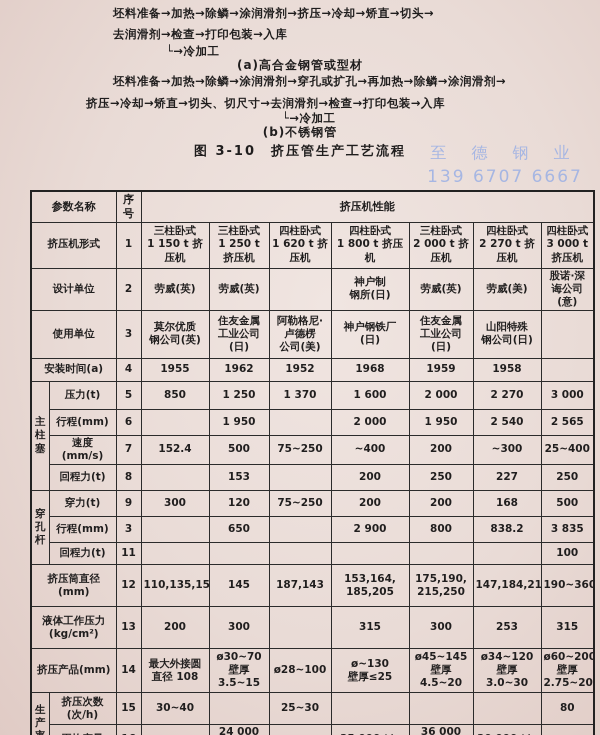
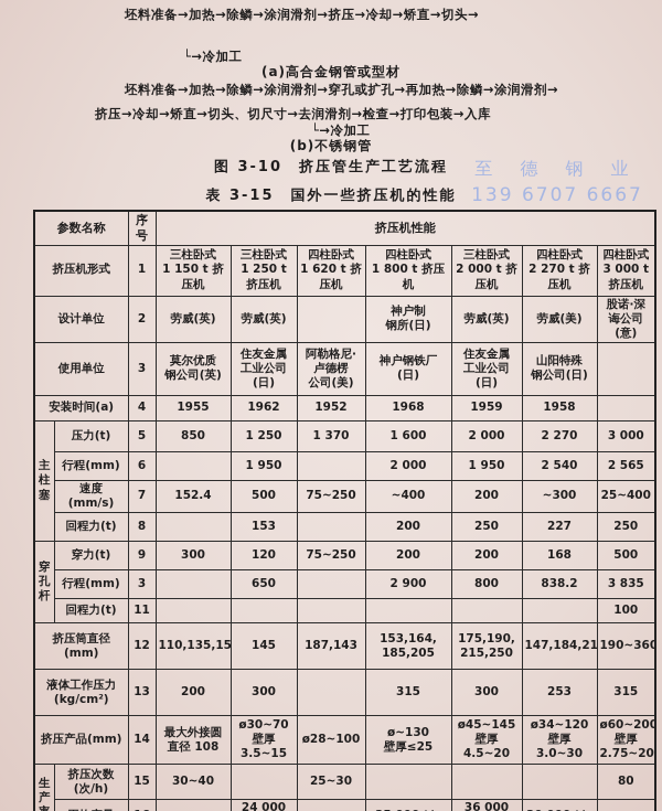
  坯料准备→加热→除鳞→涂润滑剂→挤压→冷却→矫直→切头→
- 去润滑剂→检查→打印包装→入库
  └→冷加工
  (a)高合金钢管或型材
  坯料准备→加热→除鳞→涂润滑剂→穿孔或扩孔→再加热→除鳞→涂润滑剂→
  挤压→冷却→矫直→切头、切尺寸→去润滑剂→检查→打印包装→入库
  └→冷加工
  (b)不锈钢管
  图 3-10 挤压管生产工艺流程
  至 德 钢 业
  139 6707 6667
+ 表 3-15 国外一些挤压机的性能
  参数名称	序号	挤压机性能
  挤压机形式	1	三柱卧式 1 150 t 挤压机	三柱卧式 1 250 t 挤压机	四柱卧式 1 620 t 挤压机	四柱卧式 1 800 t 挤压机	三柱卧式 2 000 t 挤压机	四柱卧式 2 270 t 挤压机	四柱卧式 3 000 t 挤压机
  设计单位	2	劳威(英)	劳威(英)		神户制 钢所(日)	劳威(英)	劳威(美)	股诺·深 诲公司(意)
  使用单位	3	莫尔优质 钢公司(英)	住友金属 工业公司(日)	阿勒格尼· 卢德楞 公司(美)	神户钢铁厂 (日)	住友金属 工业公司(日)	山阳特殊 钢公司(日)
  安装时间(a)	4	1955	1962	1952	1968	1959	1958
  主 柱 塞	压力(t)	5	850	1 250	1 370	1 600	2 000	2 270	3 000
  行程(mm)	6		1 950		2 000	1 950	2 540	2 565
  速度(mm/s)	7	152.4	500	75~250	~400	200	~300	25~400
  回程力(t)	8		153		200	250	227	250
  穿 孔 杆	穿力(t)	9	300	120	75~250	200	200	168	500
  行程(mm)	3		650		2 900	800	838.2	3 835
  回程力(t)	11							100
  挤压筒直径 (mm)	12	110,135,15	145	187,143	153,164, 185,205	175,190, 215,250	147,184,21	190~360
  液体工作压力 (kg/cm²)	13	200	300		315	300	253	315
  挤压产品(mm)	14	最大外接圆 直径 108	ø30~70 壁厚 3.5~15	ø28~100	ø~130 壁厚≤25	ø45~145 壁厚 4.5~20	ø34~120 壁厚 3.0~30	ø60~200 壁厚 2.75~20
  生 产	挤压次数 (次/h)	15	30~40		25~30				80
